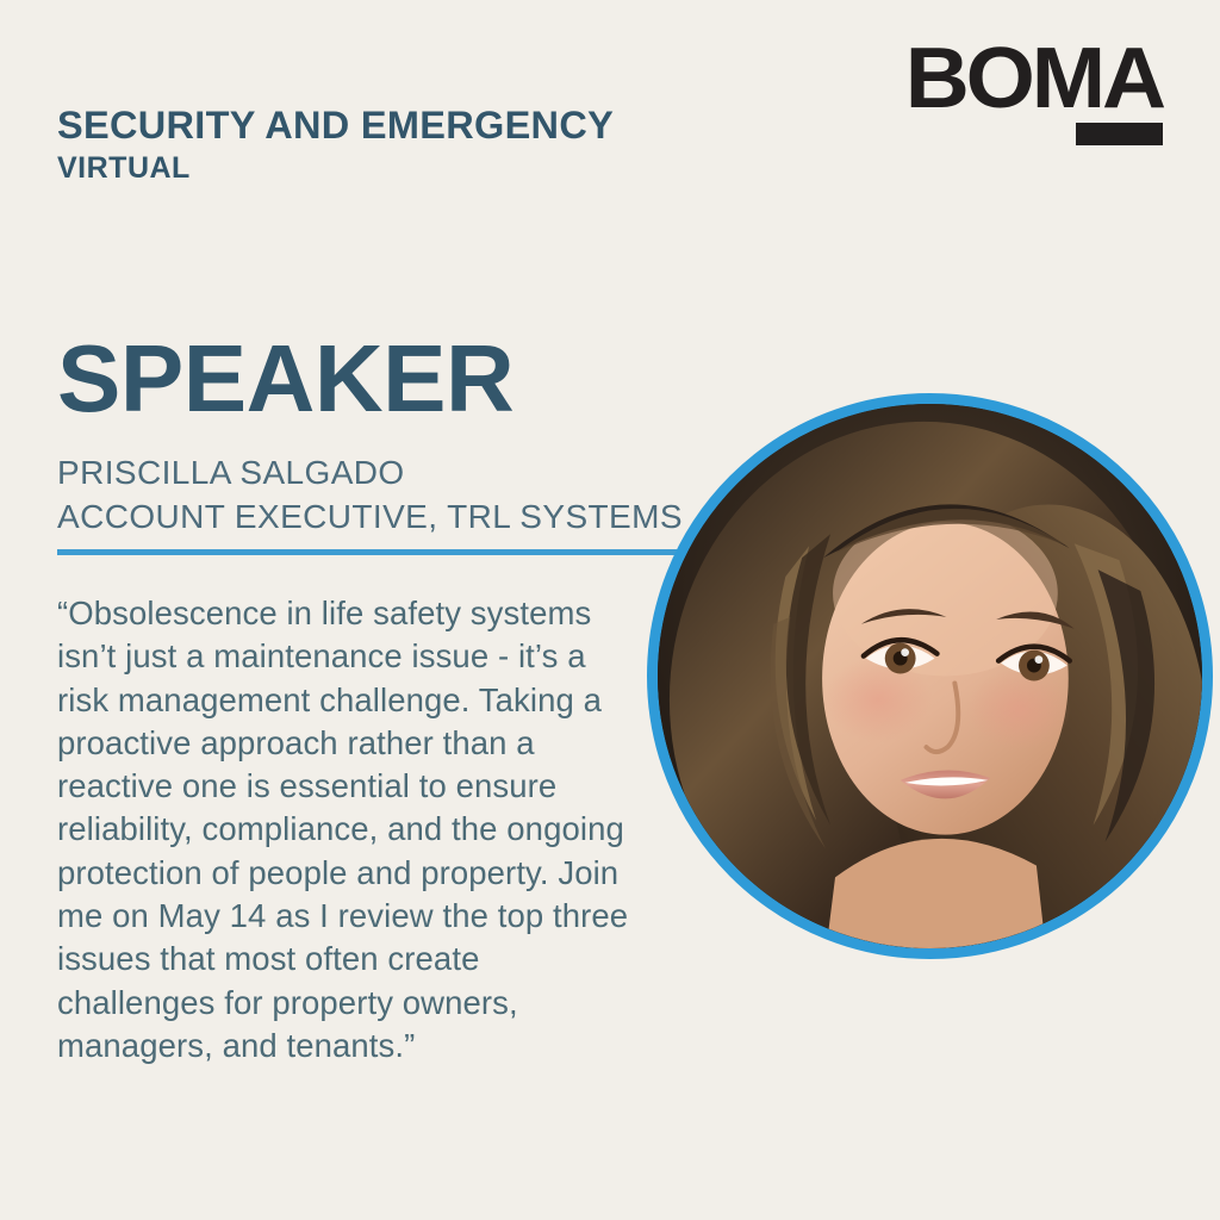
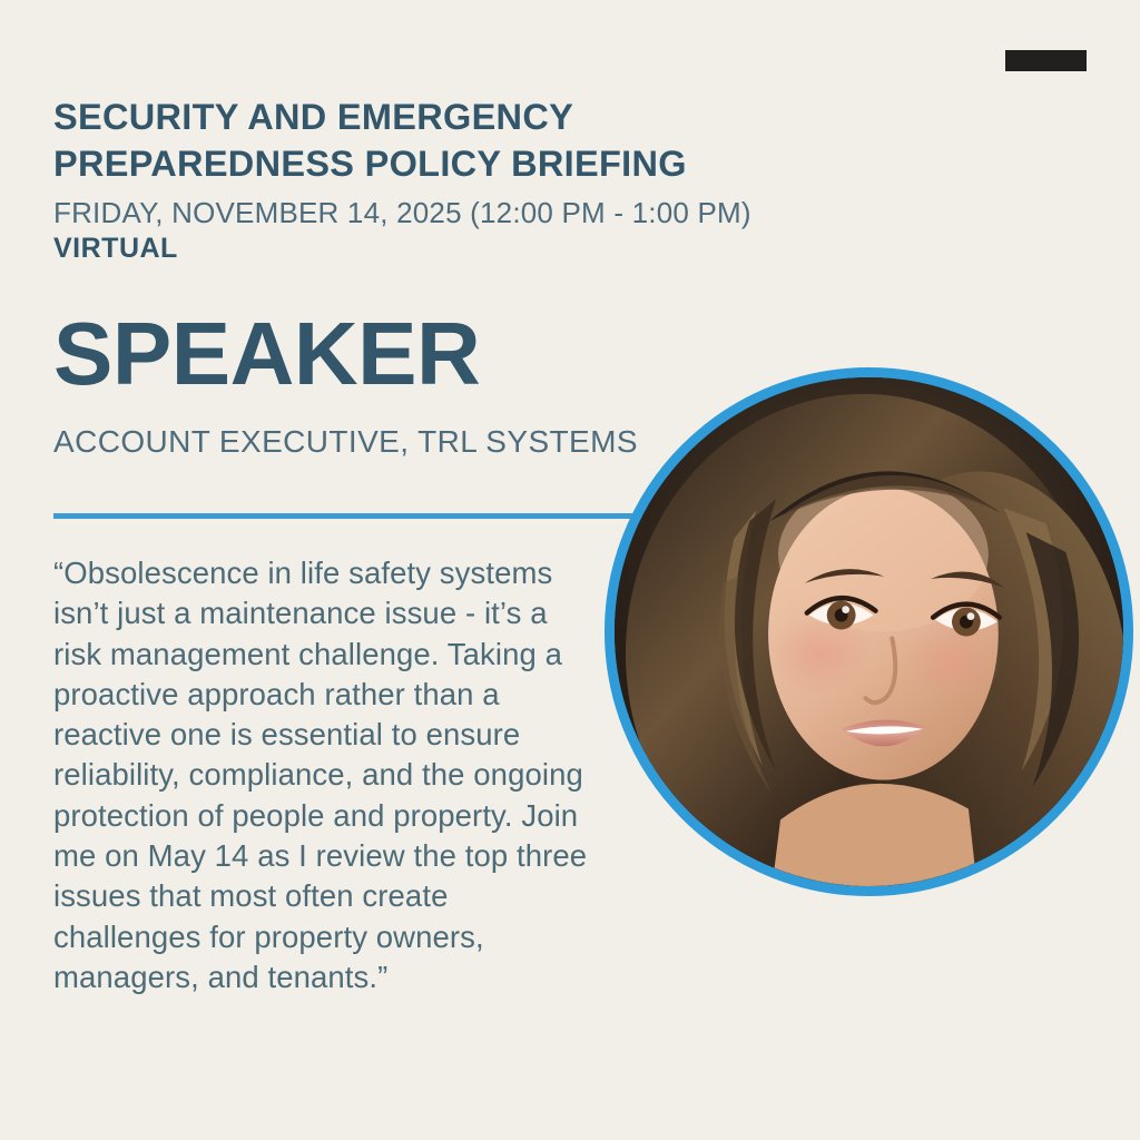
- BOMA
  SECURITY AND EMERGENCY
+ PREPAREDNESS POLICY BRIEFING
+ FRIDAY, NOVEMBER 14, 2025 (12:00 PM - 1:00 PM)
  VIRTUAL
  SPEAKER
- PRISCILLA SALGADO
  ACCOUNT EXECUTIVE, TRL SYSTEMS
  “Obsolescence in life safety systems isn’t just a maintenance issue - it’s a risk management challenge. Taking a proactive approach rather than a reactive one is essential to ensure reliability, compliance, and the ongoing protection of people and property. Join me on May 14 as I review the top three issues that most often create challenges for property owners, managers, and tenants.”
